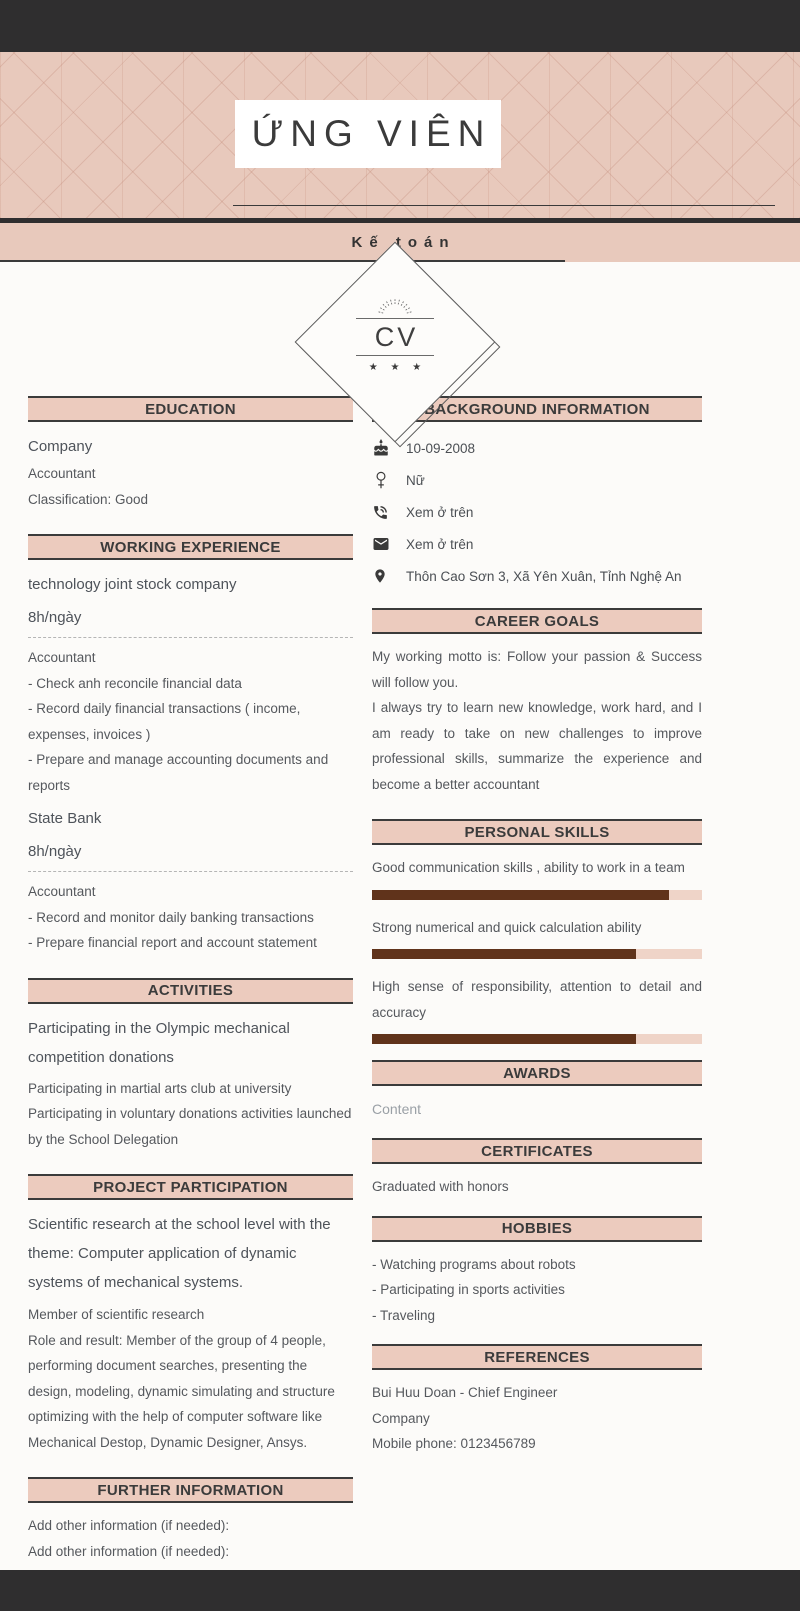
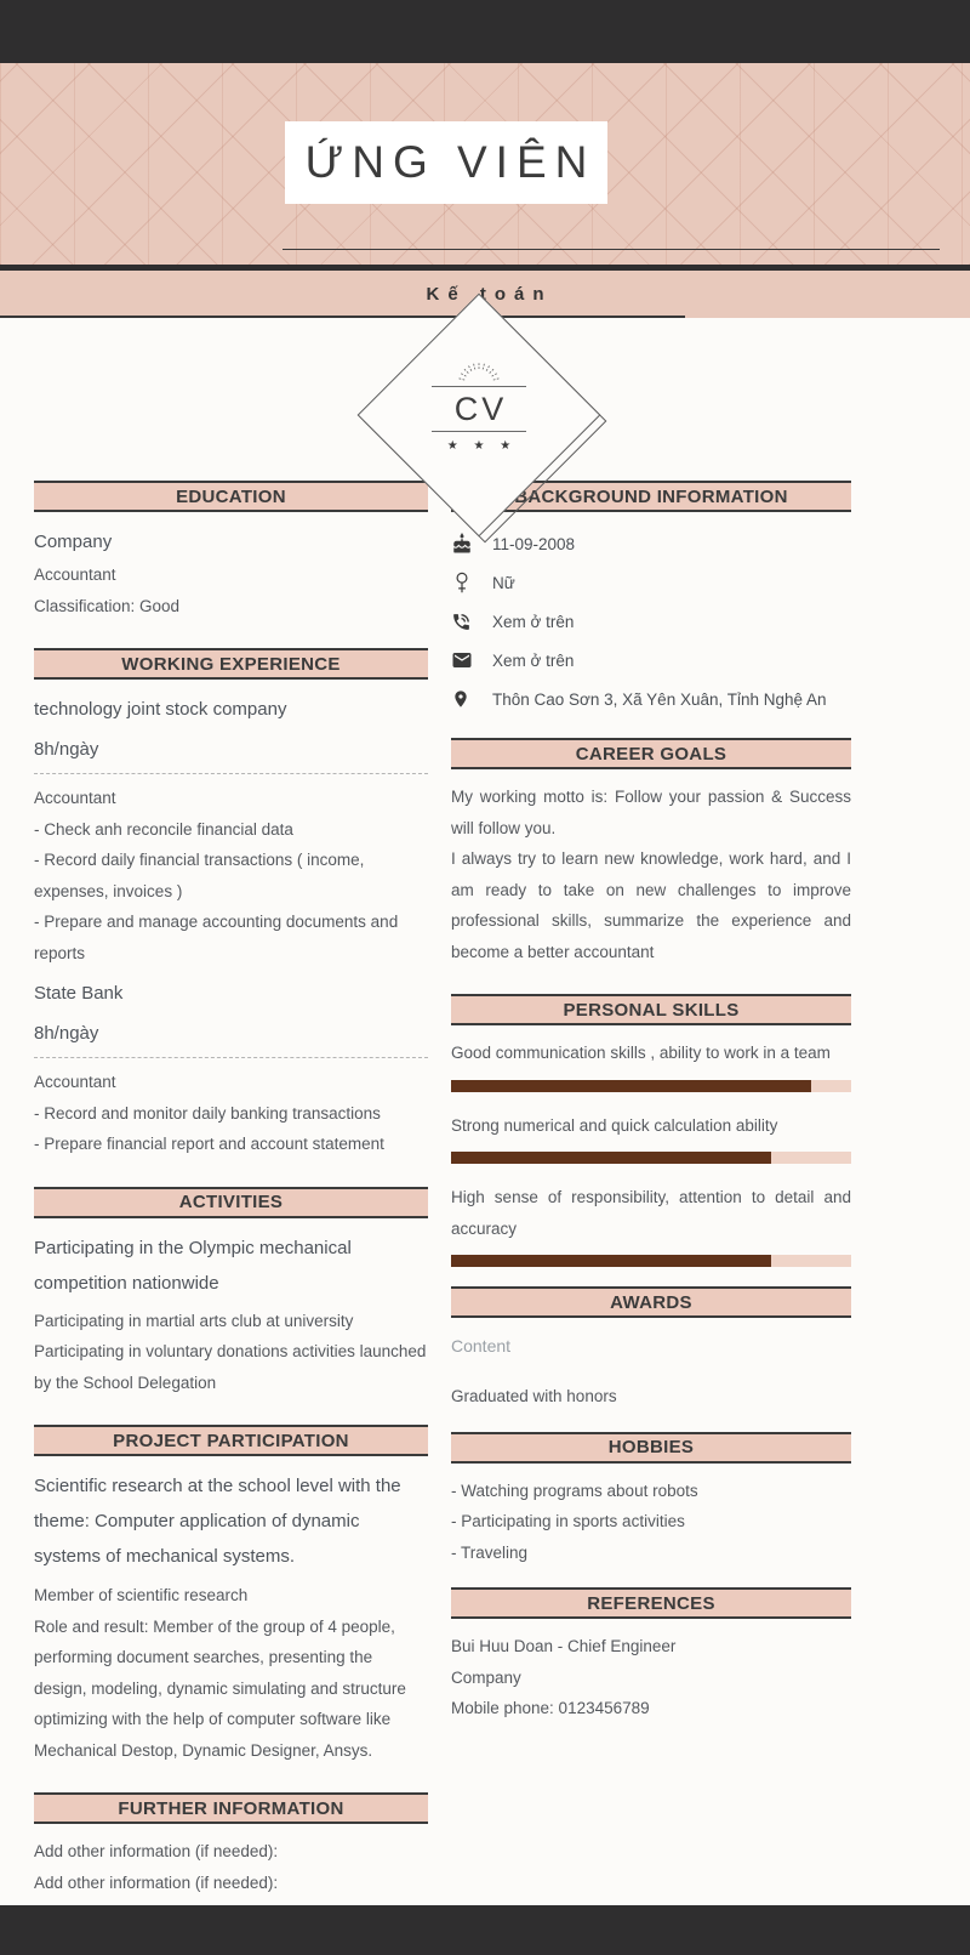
  ỨNG VIÊN
  Kế toán
  CV
  ★ ★ ★
  EDUCATION
  Company
  Accountant
  Classification: Good
  WORKING EXPERIENCE
  technology joint stock company
  8h/ngày
  Accountant
  - Check anh reconcile financial data
  - Record daily financial transactions ( income, expenses, invoices )
  - Prepare and manage accounting documents and reports
  State Bank
  8h/ngày
  Accountant
  - Record and monitor daily banking transactions
  - Prepare financial report and account statement
  ACTIVITIES
- Participating in the Olympic mechanical competition donations
+ Participating in the Olympic mechanical competition nationwide
  Participating in martial arts club at university
  Participating in voluntary donations activities launched by the School Delegation
  PROJECT PARTICIPATION
  Scientific research at the school level with the theme: Computer application of dynamic systems of mechanical systems.
  Member of scientific research
  Role and result: Member of the group of 4 people, performing document searches, presenting the design, modeling, dynamic simulating and structure optimizing with the help of computer software like Mechanical Destop, Dynamic Designer, Ansys.
  FURTHER INFORMATION
  Add other information (if needed):
  Add other information (if needed):
  BACKGROUND INFORMATION
- 10-09-2008
+ 11-09-2008
  Nữ
  Xem ở trên
  Xem ở trên
  Thôn Cao Sơn 3, Xã Yên Xuân, Tỉnh Nghệ An
  CAREER GOALS
  My working motto is: Follow your passion & Success will follow you.
  I always try to learn new knowledge, work hard, and I am ready to take on new challenges to improve professional skills, summarize the experience and become a better accountant
  PERSONAL SKILLS
  Good communication skills , ability to work in a team
  Strong numerical and quick calculation ability
  High sense of responsibility, attention to detail and accuracy
  AWARDS
  Content
- CERTIFICATES
  Graduated with honors
  HOBBIES
  - Watching programs about robots
  - Participating in sports activities
  - Traveling
  REFERENCES
  Bui Huu Doan - Chief Engineer
  Company
  Mobile phone: 0123456789
